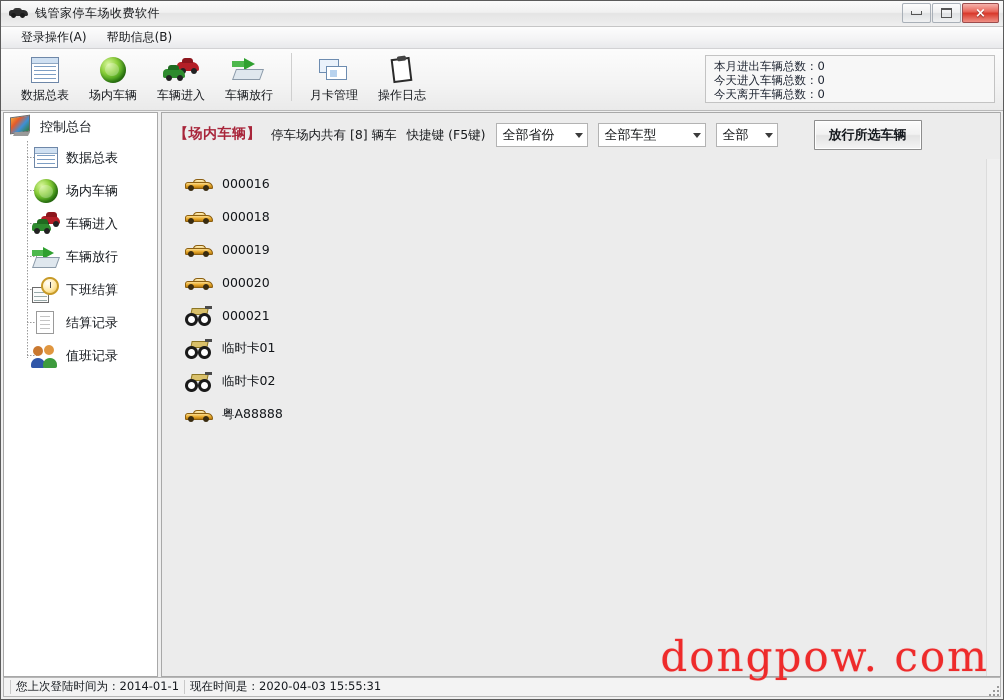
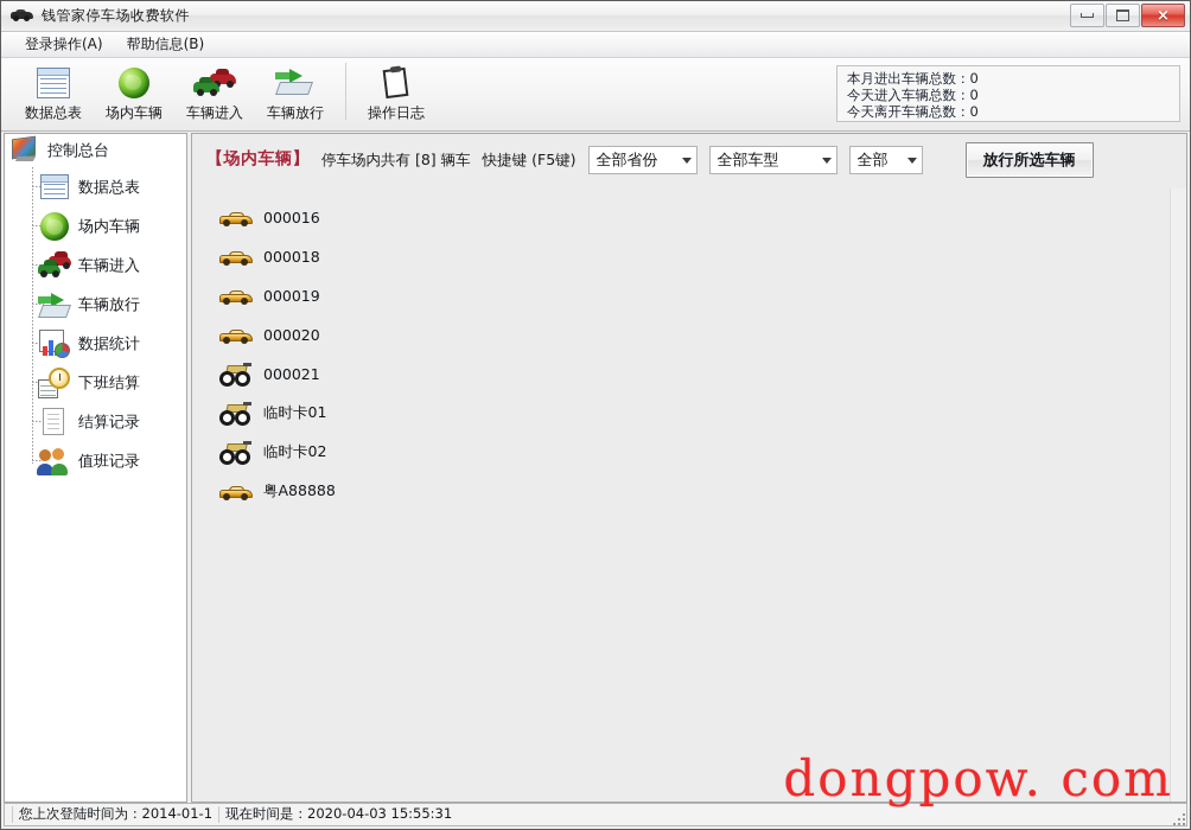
  钱管家停车场收费软件
  ×
  登录操作(A)
  帮助信息(B)
  数据总表
  场内车辆
  车辆进入
  车辆放行
- 月卡管理
  操作日志
  本月进出车辆总数：0
  今天进入车辆总数：0
  今天离开车辆总数：0
  控制总台
  数据总表
  场内车辆
  车辆进入
  车辆放行
+ 数据统计
  下班结算
  结算记录
  值班记录
  【场内车辆】
  停车场内共有 [8] 辆车
  快捷键 (F5键)
  全部省份
  全部车型
  全部
  放行所选车辆
  000016
  000018
  000019
  000020
  000021
  临时卡01
  临时卡02
  粤A88888
  您上次登陆时间为：2014-01-1
  现在时间是：2020-04-03 15:55:31
  dongpow. com
